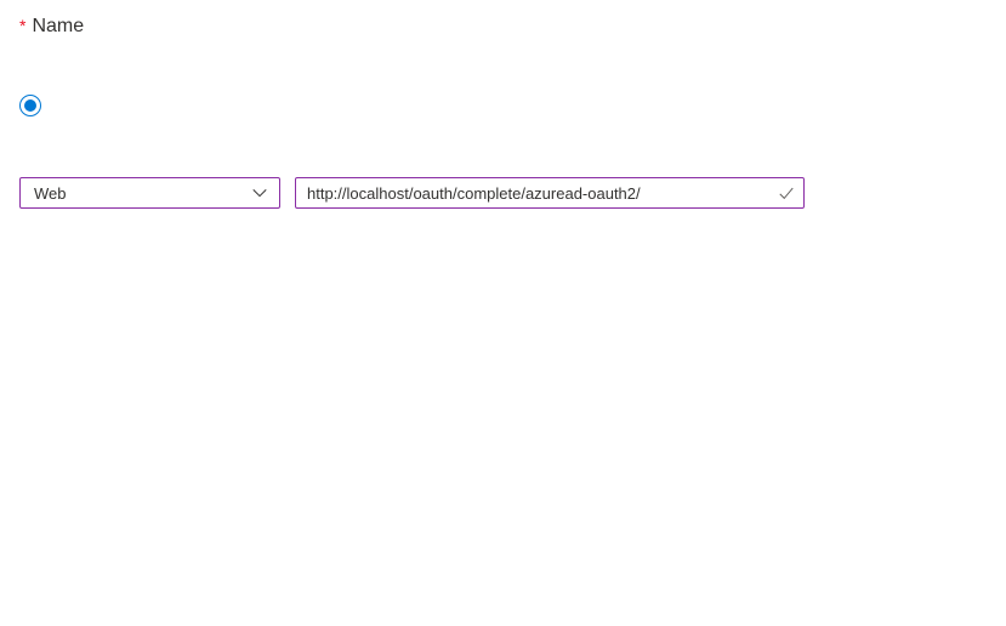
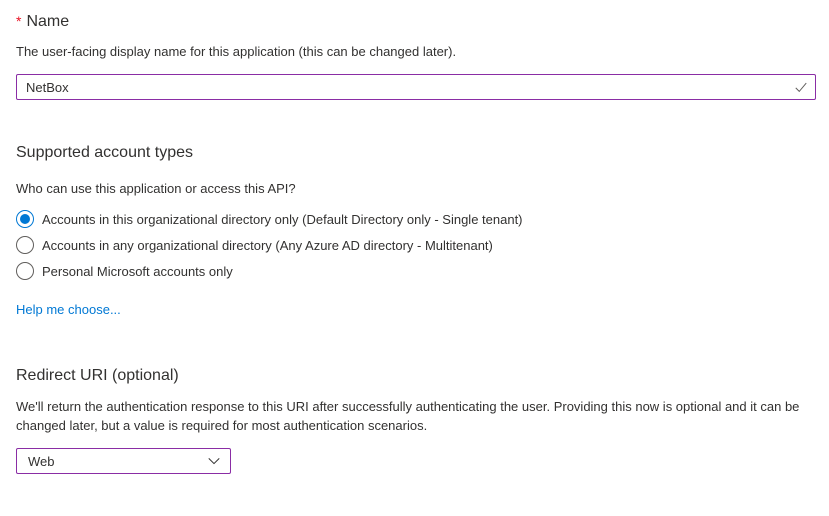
  * Name
+ The user-facing display name for this application (this can be changed later).
+ NetBox
+ Supported account types
+ Who can use this application or access this API?
+ Accounts in this organizational directory only (Default Directory only - Single tenant)
+ Accounts in any organizational directory (Any Azure AD directory - Multitenant)
+ Personal Microsoft accounts only
+ Help me choose...
+ Redirect URI (optional)
+ We'll return the authentication response to this URI after successfully authenticating the user. Providing this now is optional and it can be changed later, but a value is required for most authentication scenarios.
  Web
- http://localhost/oauth/complete/azuread-oauth2/
